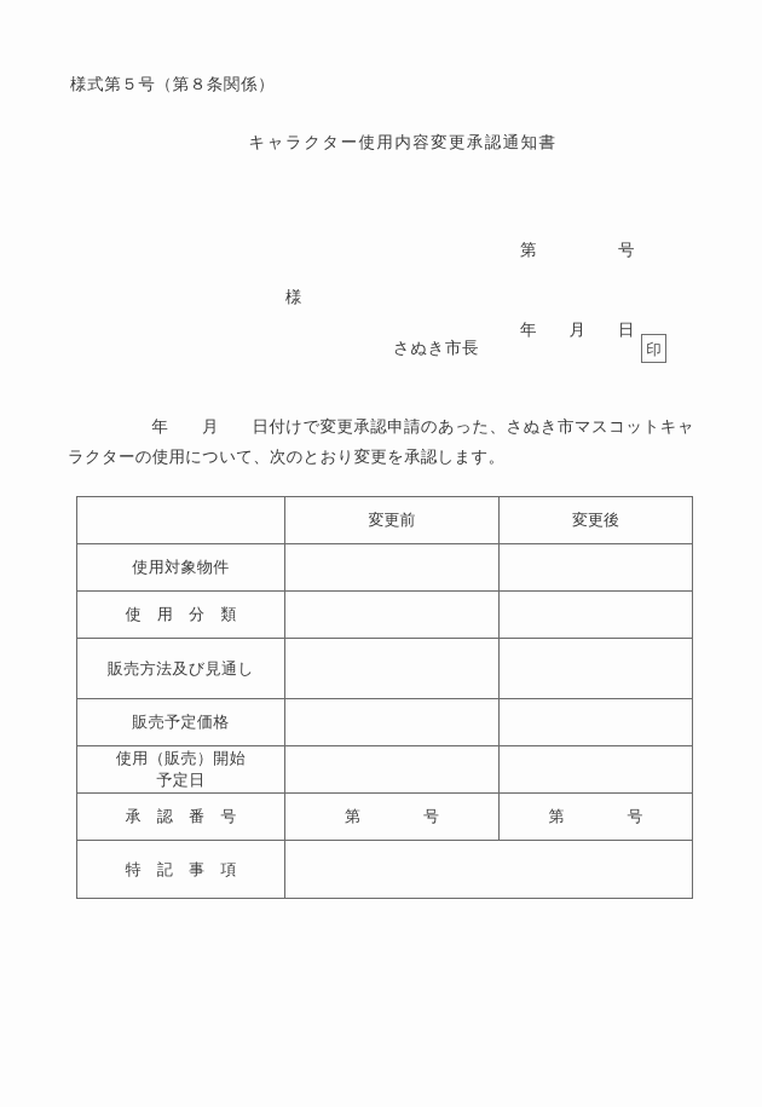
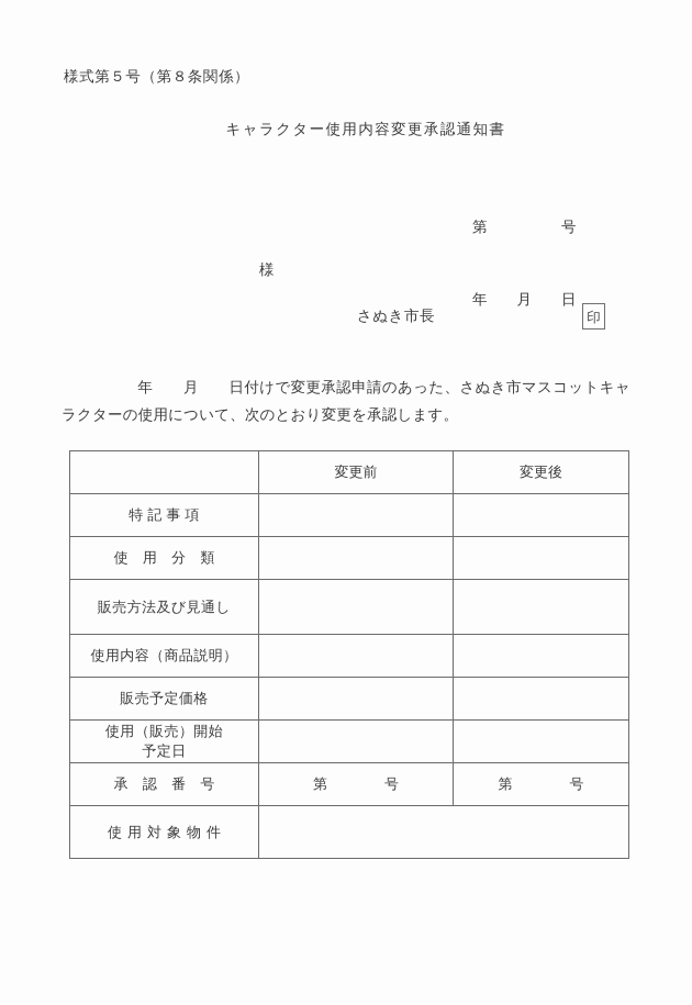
  様式第５号（第８条関係）
  キャラクター使用内容変更承認通知書
  第 号
  年 月 日
  様
  さぬき市長
  印
  年 月 日付けで変更承認申請のあった、さぬき市マスコットキャラクターの使用について、次のとおり変更を承認します。
  	変更前	変更後
- 使用対象物件
+ 特 記 事 項
  使 用 分 類
  販売方法及び見通し
+ 使用内容（商品説明）
  販売予定価格
  使用（販売）開始 予定日
  承 認 番 号	第 号	第 号
- 特 記 事 項
+ 使用対象物件
